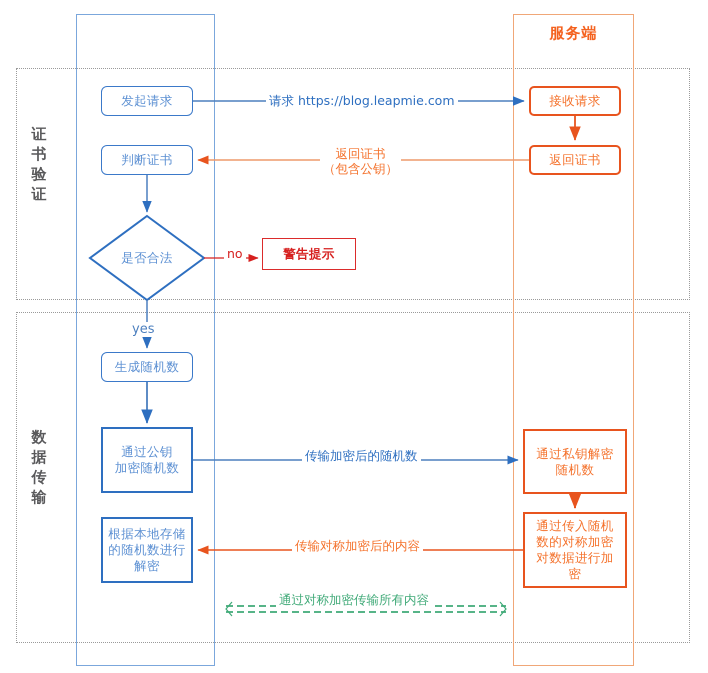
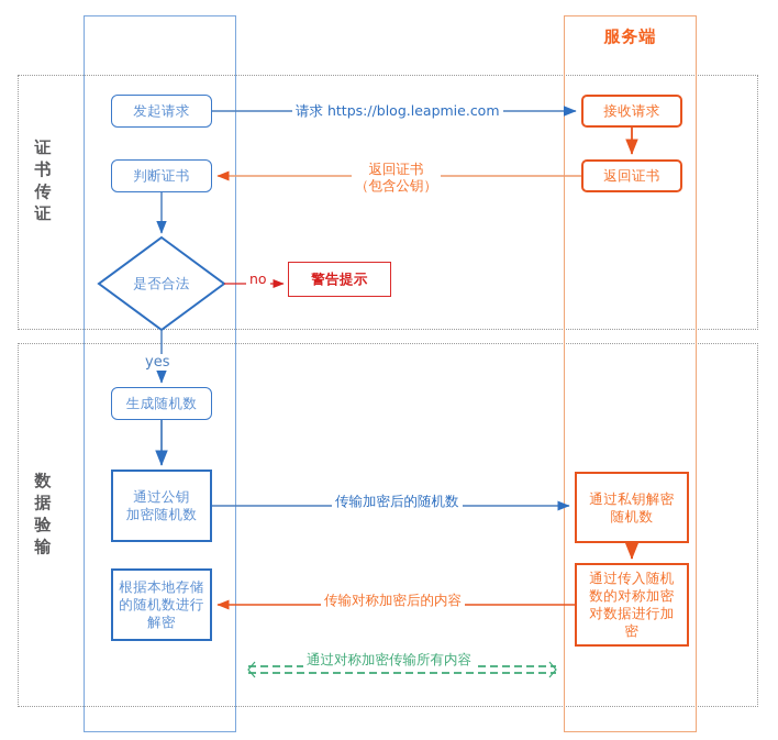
  证
  书
- 验
+ 传
  证
  数
  据
- 传
+ 验
  输
  服务端
  发起请求
  判断证书
  是否合法
  警告提示
  生成随机数
  通过公钥
  加密随机数
  根据本地存储
  的随机数进行
  解密
  接收请求
  返回证书
  通过私钥解密
  随机数
  通过传入随机
  数的对称加密
  对数据进行加
  密
  请求 https://blog.leapmie.com
  返回证书
  （包含公钥）
  传输加密后的随机数
  传输对称加密后的内容
  通过对称加密传输所有内容
  no
  yes
